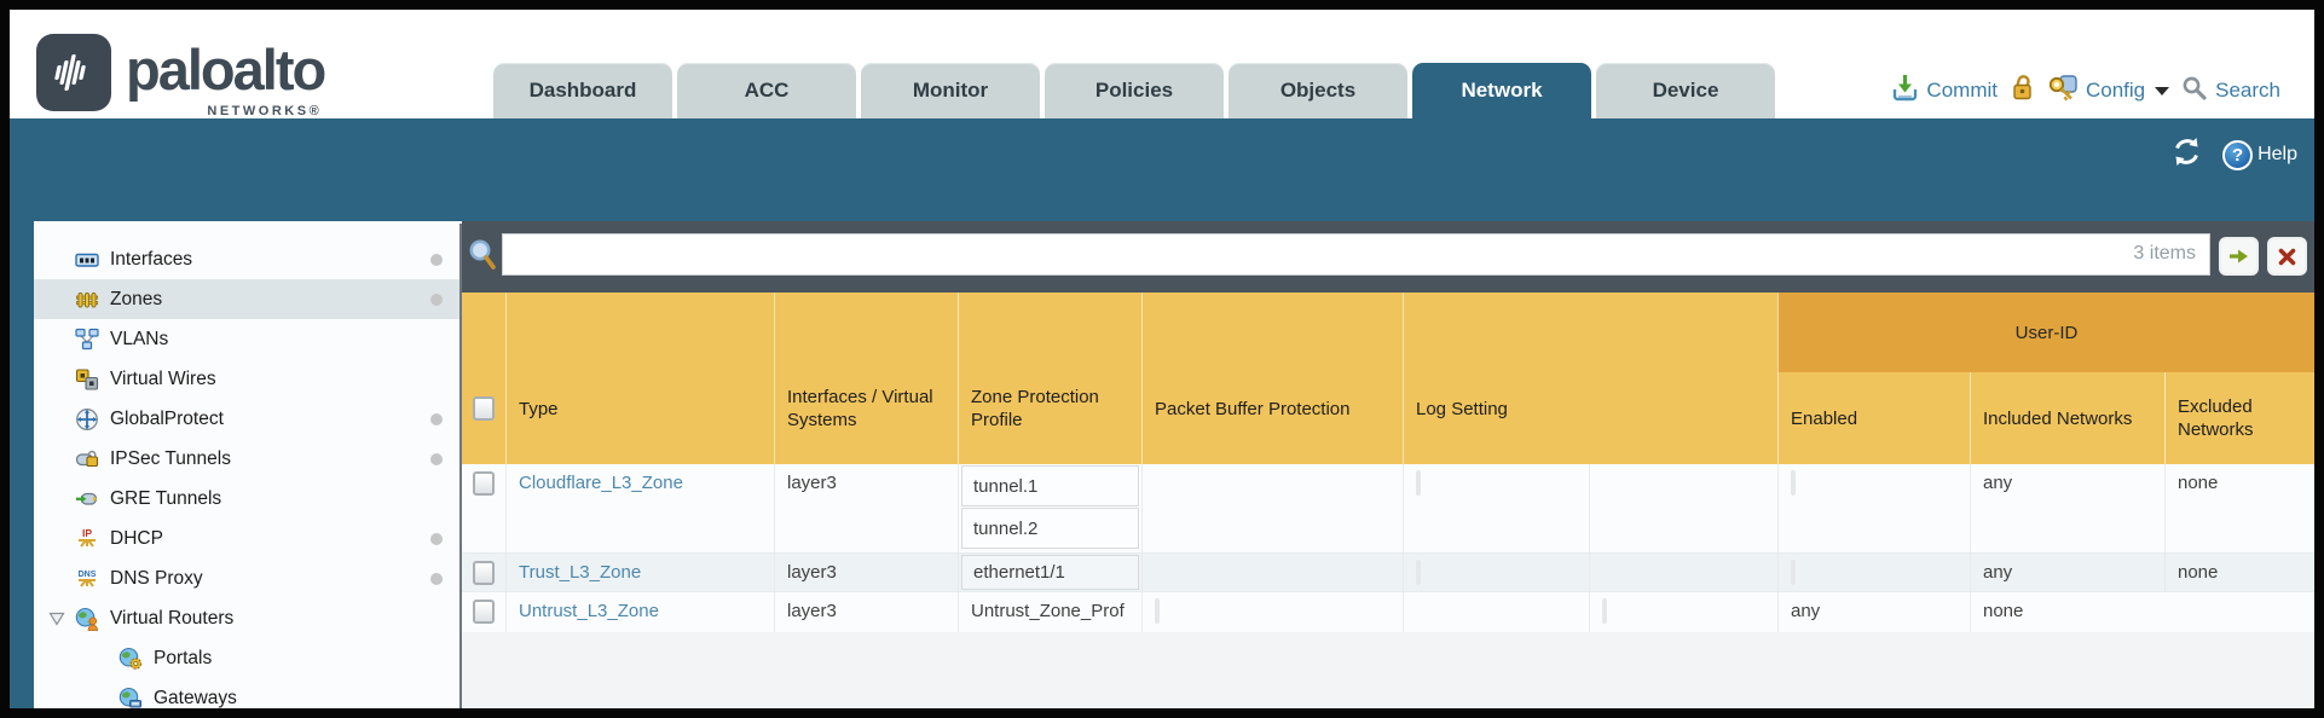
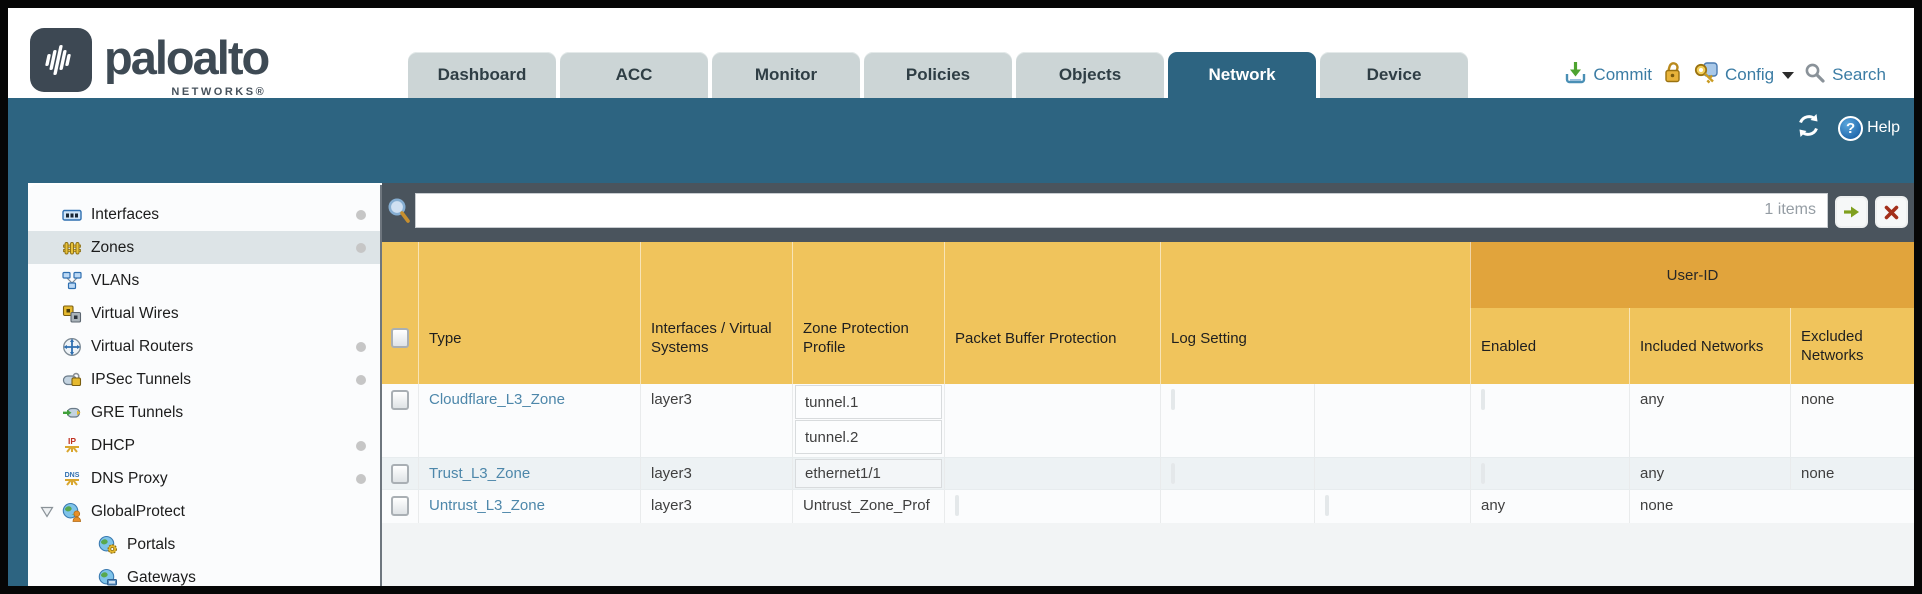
  paloalto
  NETWORKS®
  Dashboard
  ACC
  Monitor
  Policies
  Objects
  Network
  Device
  Commit
  Config
  Search
  ?
  Help
  Interfaces
  Zones
  VLANs
  Virtual Wires
- GlobalProtect
+ Virtual Routers
  IPSec Tunnels
  GRE Tunnels
  IP
  DHCP
  DNS Proxy
- Virtual Routers
+ GlobalProtect
  Portals
  Gateways
- 3 items
+ 1 items
  Type
  Interfaces / Virtual Systems
  Zone Protection Profile
  Packet Buffer Protection
  Log Setting
  User-ID
  Enabled
  Included Networks
  Excluded Networks
  Cloudflare_L3_Zone
  layer3
  tunnel.1
  tunnel.2
  any
  none
  Trust_L3_Zone
  layer3
  ethernet1/1
  any
  none
  Untrust_L3_Zone
  layer3
  Untrust_Zone_Prof
  any
  none
